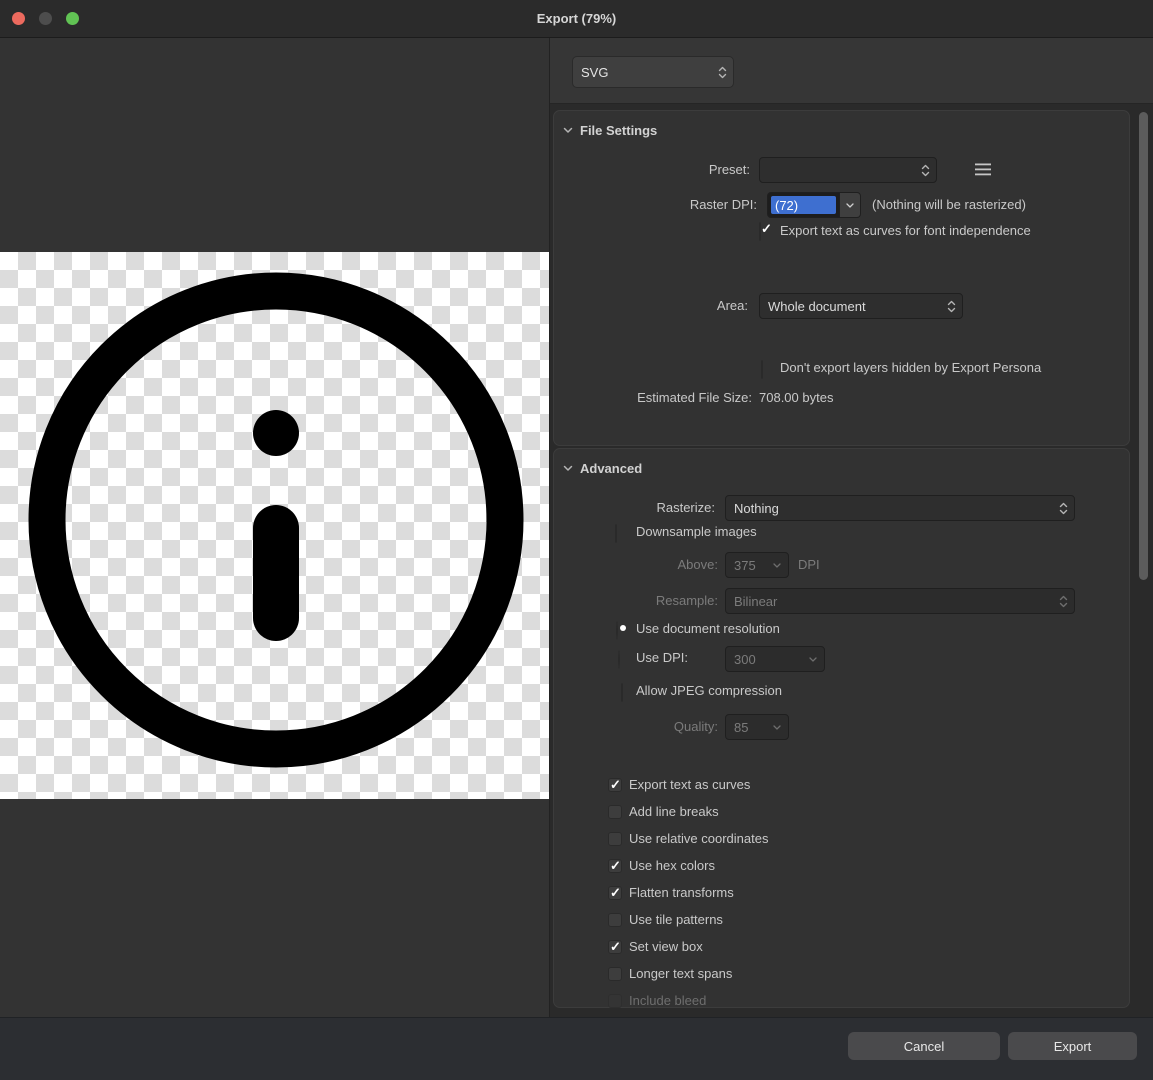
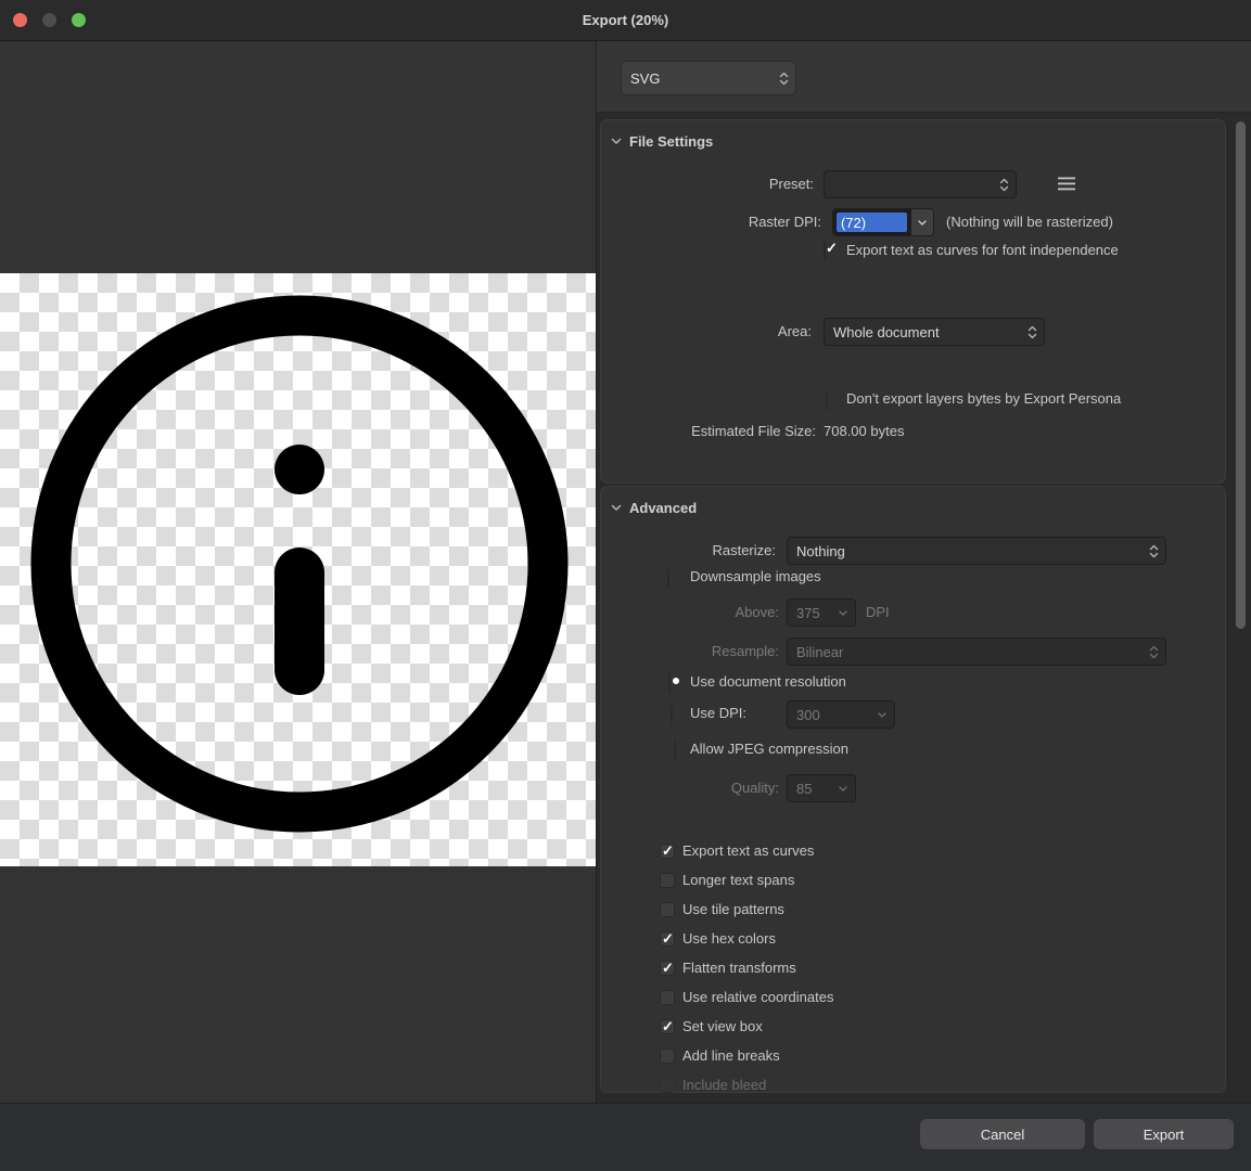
- Export (79%)
+ Export (20%)
  SVG
  File Settings
  Preset:
  Raster DPI:
  (72)
  (Nothing will be rasterized)
  Export text as curves for font independence
  Area:
  Whole document
- Don't export layers hidden by Export Persona
+ Don't export layers bytes by Export Persona
  Estimated File Size:
  708.00 bytes
  Advanced
  Rasterize:
  Nothing
  Downsample images
  Above:
  375
  DPI
  Resample:
  Bilinear
  Use document resolution
  Use DPI:
  300
  Allow JPEG compression
  Quality:
  85
  Export text as curves
- Add line breaks
+ Longer text spans
- Use relative coordinates
+ Use tile patterns
  Use hex colors
  Flatten transforms
- Use tile patterns
+ Use relative coordinates
  Set view box
- Longer text spans
+ Add line breaks
  Include bleed
  Cancel
  Export
